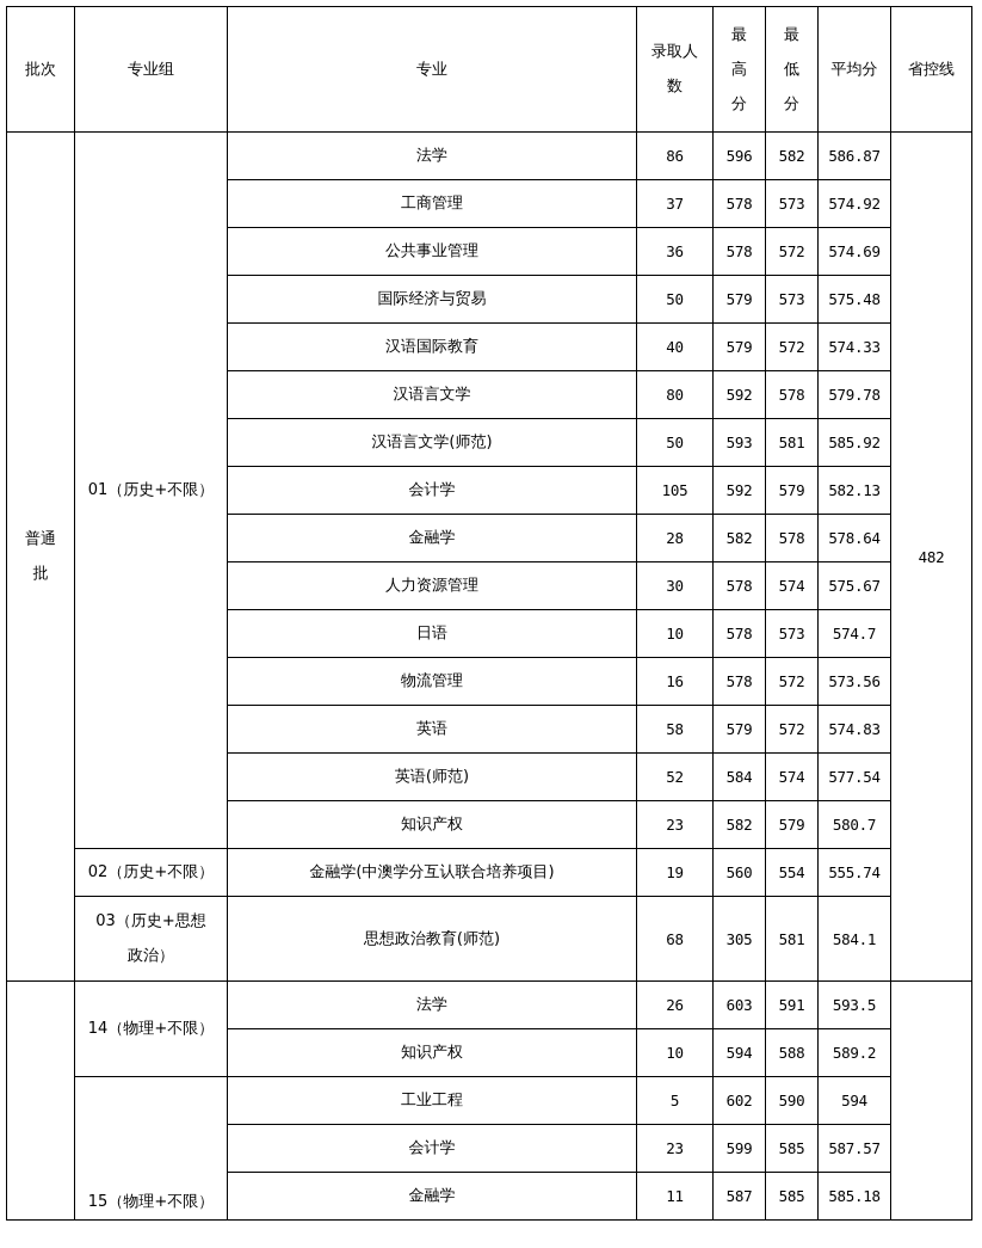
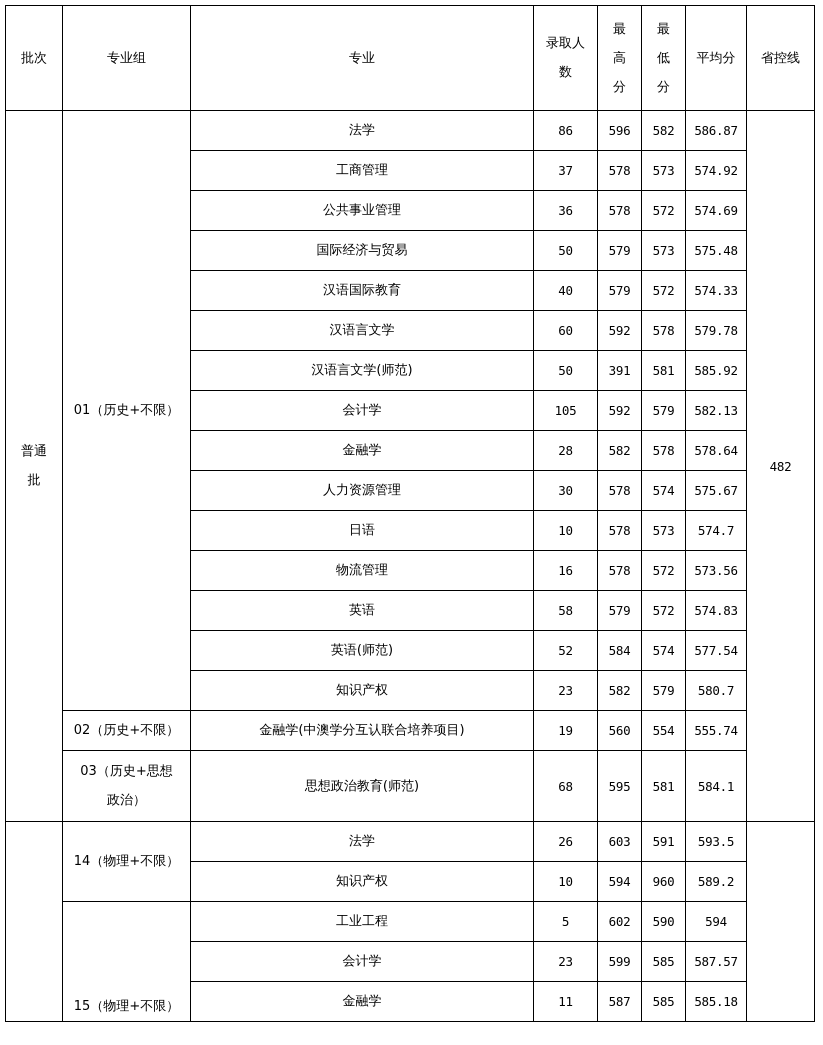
  批次	专业组	专业	录取人数	最高分	最低分	平均分	省控线
  普通批	01（历史+不限）	法学	86	596	582	586.87	482
  工商管理	37	578	573	574.92
  公共事业管理	36	578	572	574.69
  国际经济与贸易	50	579	573	575.48
  汉语国际教育	40	579	572	574.33
- 汉语言文学	80	592	578	579.78
+ 汉语言文学	60	592	578	579.78
- 汉语言文学(师范)	50	593	581	585.92
+ 汉语言文学(师范)	50	391	581	585.92
  会计学	105	592	579	582.13
  金融学	28	582	578	578.64
  人力资源管理	30	578	574	575.67
  日语	10	578	573	574.7
  物流管理	16	578	572	573.56
  英语	58	579	572	574.83
  英语(师范)	52	584	574	577.54
  知识产权	23	582	579	580.7
  02（历史+不限）	金融学(中澳学分互认联合培养项目)	19	560	554	555.74
- 03（历史+思想政治）	思想政治教育(师范)	68	305	581	584.1
+ 03（历史+思想政治）	思想政治教育(师范)	68	595	581	584.1
  	14（物理+不限）	法学	26	603	591	593.5
- 知识产权	10	594	588	589.2
+ 知识产权	10	594	960	589.2
  15（物理+不限）	工业工程	5	602	590	594
  会计学	23	599	585	587.57
  金融学	11	587	585	585.18
